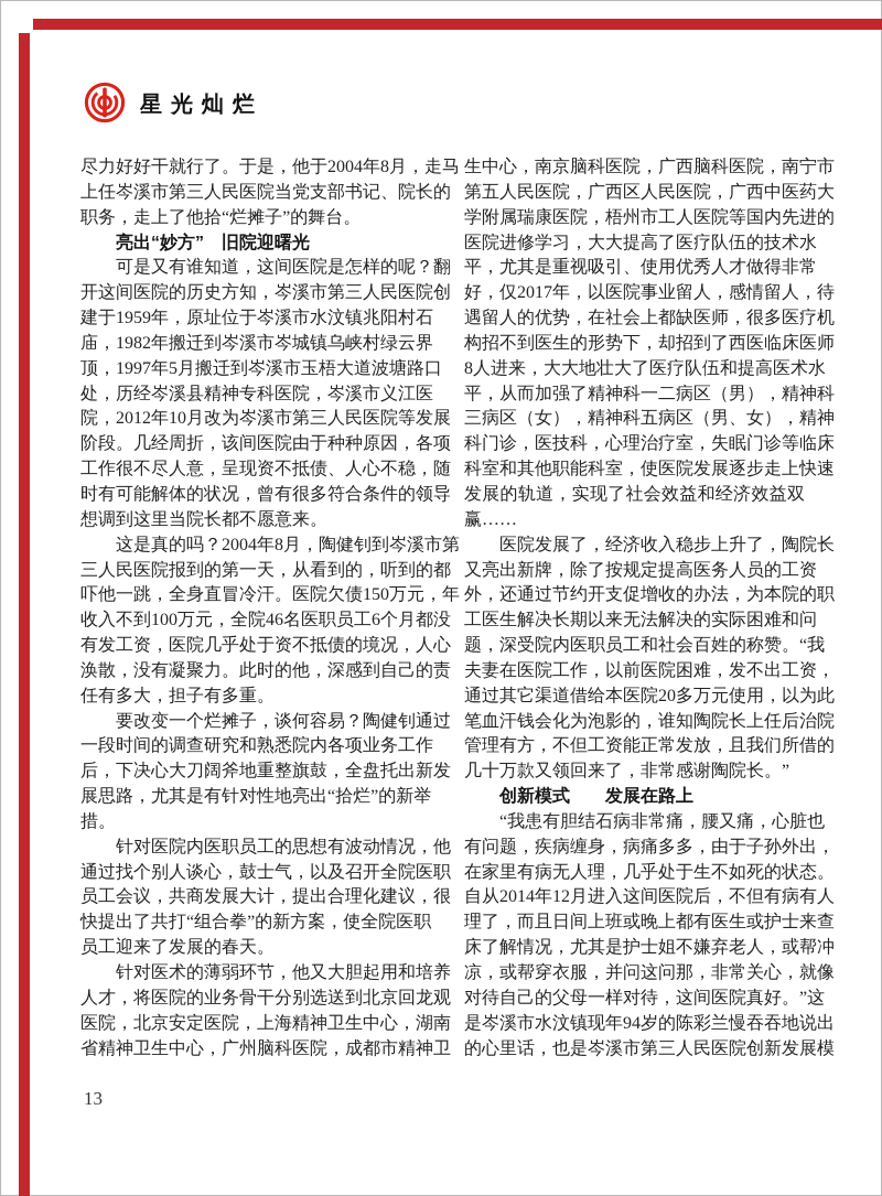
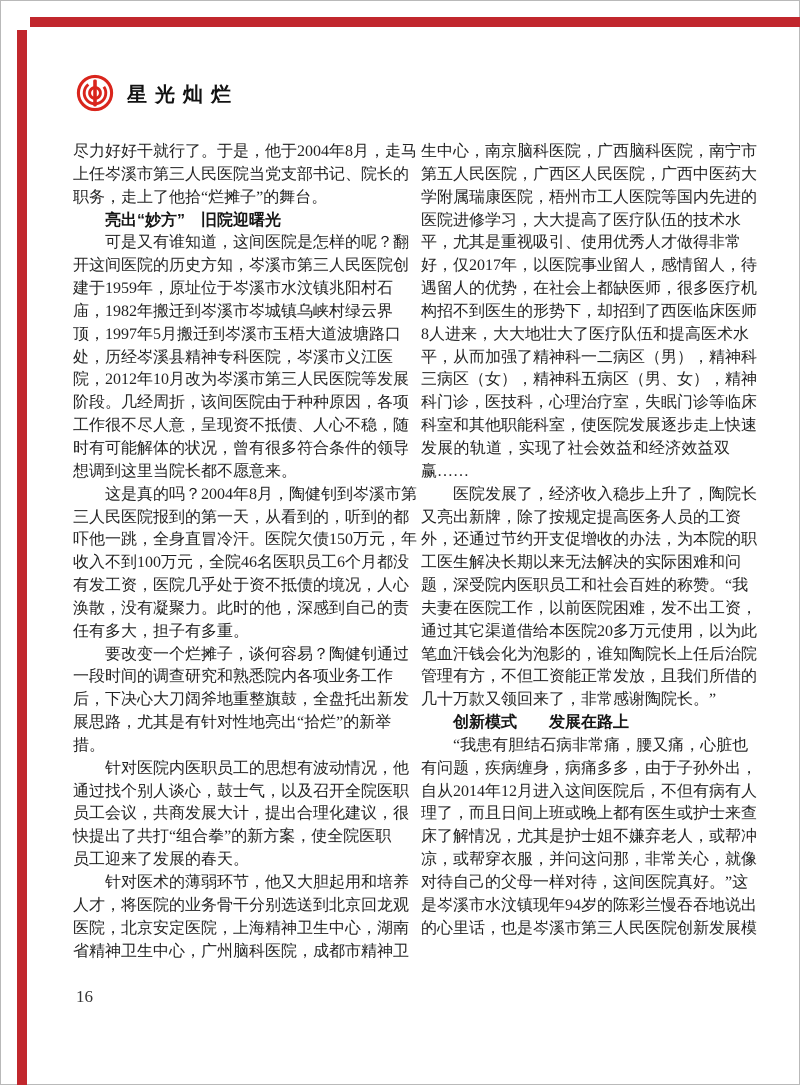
  星光灿烂
  尽力好好干就行了。于是，他于2004年8月，走马
  上任岑溪市第三人民医院当党支部书记、院长的
  职务，走上了他拾“烂摊子”的舞台。
  亮出“妙方” 旧院迎曙光
  可是又有谁知道，这间医院是怎样的呢？翻
  开这间医院的历史方知，岑溪市第三人民医院创
  建于1959年，原址位于岑溪市水汶镇兆阳村石
  庙，1982年搬迁到岑溪市岑城镇乌峡村绿云界
  顶，1997年5月搬迁到岑溪市玉梧大道波塘路口
  处，历经岑溪县精神专科医院，岑溪市义江医
  院，2012年10月改为岑溪市第三人民医院等发展
  阶段。几经周折，该间医院由于种种原因，各项
  工作很不尽人意，呈现资不抵债、人心不稳，随
  时有可能解体的状况，曾有很多符合条件的领导
  想调到这里当院长都不愿意来。
  这是真的吗？2004年8月，陶健钊到岑溪市第
  三人民医院报到的第一天，从看到的，听到的都
  吓他一跳，全身直冒冷汗。医院欠债150万元，年
  收入不到100万元，全院46名医职员工6个月都没
  有发工资，医院几乎处于资不抵债的境况，人心
  涣散，没有凝聚力。此时的他，深感到自己的责
  任有多大，担子有多重。
  要改变一个烂摊子，谈何容易？陶健钊通过
  一段时间的调查研究和熟悉院内各项业务工作
  后，下决心大刀阔斧地重整旗鼓，全盘托出新发
  展思路，尤其是有针对性地亮出“拾烂”的新举
  措。
  针对医院内医职员工的思想有波动情况，他
  通过找个别人谈心，鼓士气，以及召开全院医职
  员工会议，共商发展大计，提出合理化建议，很
  快提出了共打“组合拳”的新方案，使全院医职
  员工迎来了发展的春天。
  针对医术的薄弱环节，他又大胆起用和培养
  人才，将医院的业务骨干分别选送到北京回龙观
  医院，北京安定医院，上海精神卫生中心，湖南
  省精神卫生中心，广州脑科医院，成都市精神卫
  生中心，南京脑科医院，广西脑科医院，南宁市
  第五人民医院，广西区人民医院，广西中医药大
  学附属瑞康医院，梧州市工人医院等国内先进的
  医院进修学习，大大提高了医疗队伍的技术水
  平，尤其是重视吸引、使用优秀人才做得非常
  好，仅2017年，以医院事业留人，感情留人，待
  遇留人的优势，在社会上都缺医师，很多医疗机
  构招不到医生的形势下，却招到了西医临床医师
  8人进来，大大地壮大了医疗队伍和提高医术水
  平，从而加强了精神科一二病区（男），精神科
  三病区（女），精神科五病区（男、女），精神
  科门诊，医技科，心理治疗室，失眠门诊等临床
  科室和其他职能科室，使医院发展逐步走上快速
  发展的轨道，实现了社会效益和经济效益双
  赢……
  医院发展了，经济收入稳步上升了，陶院长
  又亮出新牌，除了按规定提高医务人员的工资
  外，还通过节约开支促增收的办法，为本院的职
  工医生解决长期以来无法解决的实际困难和问
  题，深受院内医职员工和社会百姓的称赞。“我
  夫妻在医院工作，以前医院困难，发不出工资，
  通过其它渠道借给本医院20多万元使用，以为此
  笔血汗钱会化为泡影的，谁知陶院长上任后治院
  管理有方，不但工资能正常发放，且我们所借的
  几十万款又领回来了，非常感谢陶院长。”
  创新模式 发展在路上
  “我患有胆结石病非常痛，腰又痛，心脏也
  有问题，疾病缠身，病痛多多，由于子孙外出，
- 在家里有病无人理，几乎处于生不如死的状态。
  自从2014年12月进入这间医院后，不但有病有人
  理了，而且日间上班或晚上都有医生或护士来查
  床了解情况，尤其是护士姐不嫌弃老人，或帮冲
  凉，或帮穿衣服，并问这问那，非常关心，就像
  对待自己的父母一样对待，这间医院真好。”这
  是岑溪市水汶镇现年94岁的陈彩兰慢吞吞地说出
  的心里话，也是岑溪市第三人民医院创新发展模
- 13
+ 16
